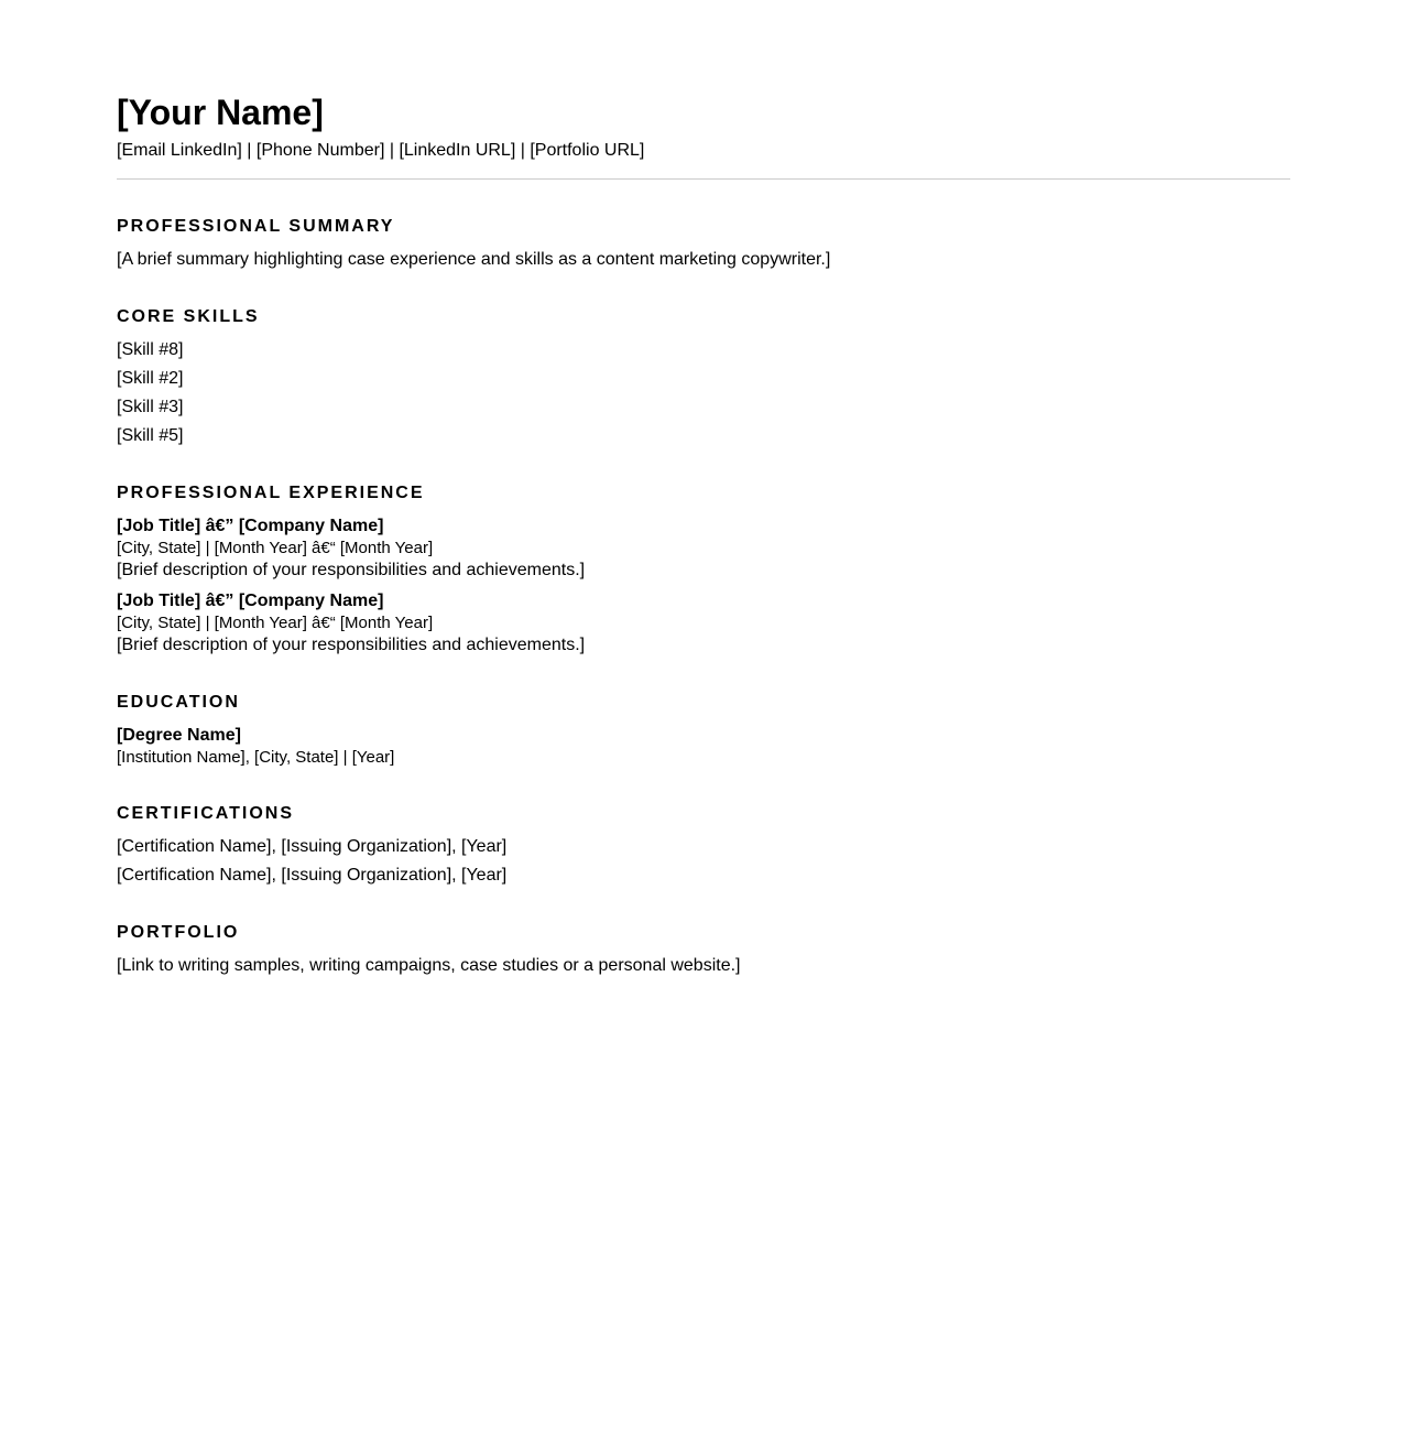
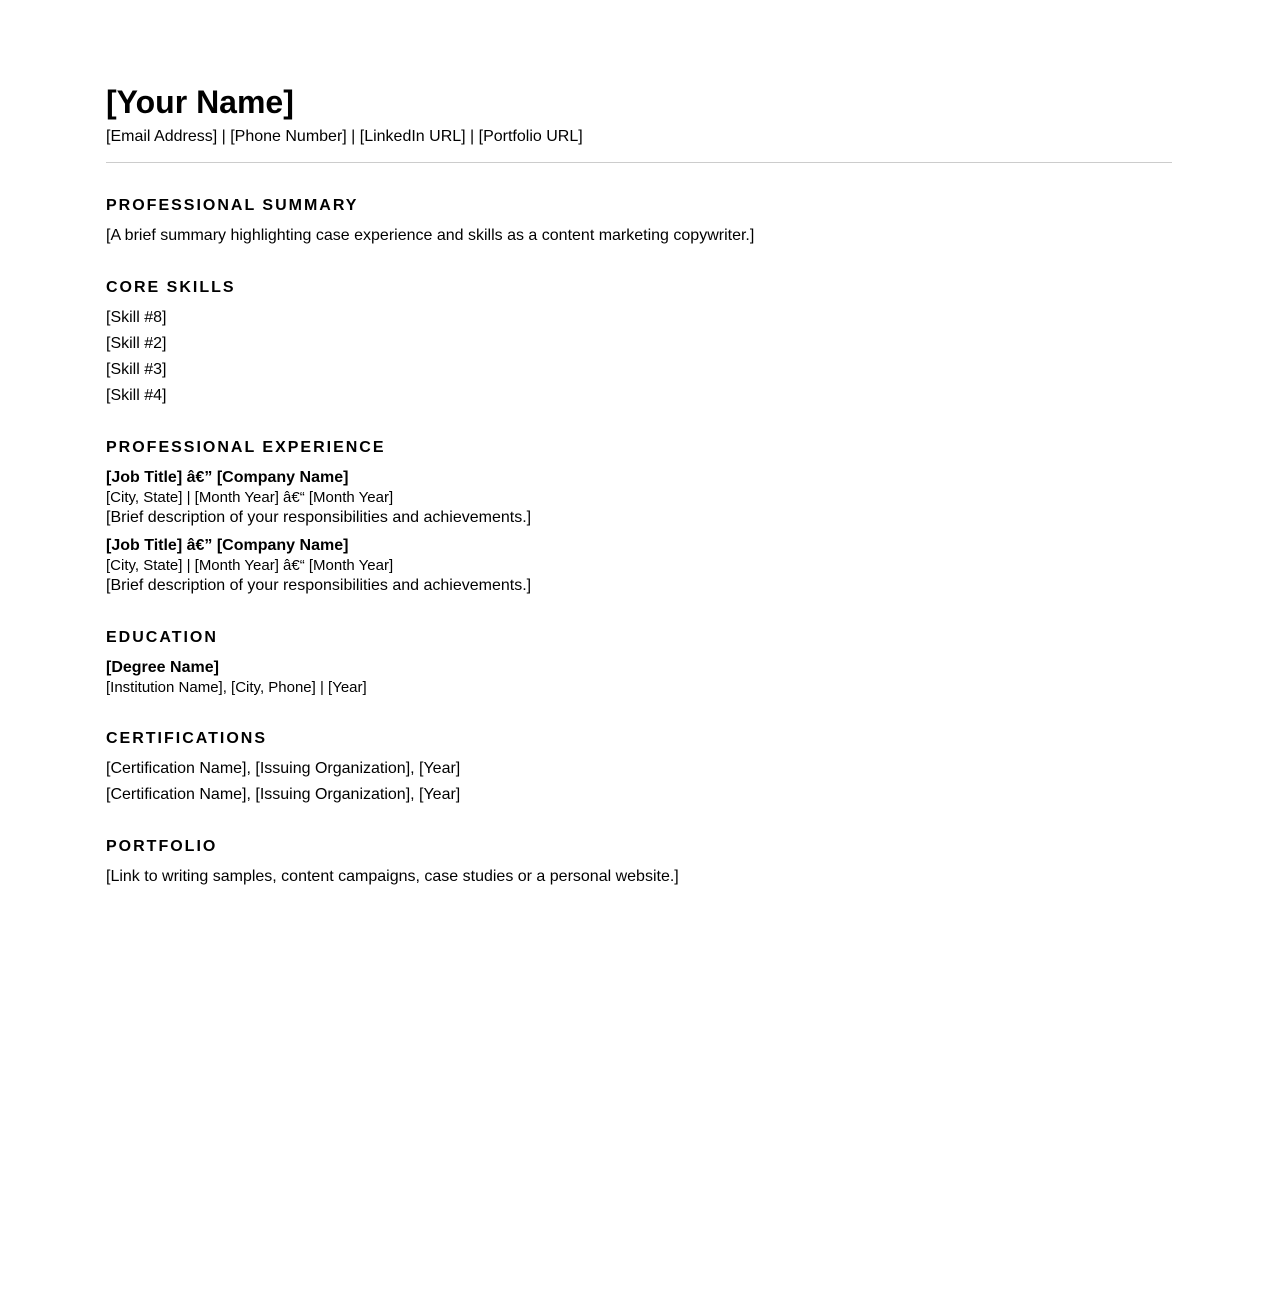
  [Your Name]
- [Email LinkedIn] | [Phone Number] | [LinkedIn URL] | [Portfolio URL]
+ [Email Address] | [Phone Number] | [LinkedIn URL] | [Portfolio URL]
  PROFESSIONAL SUMMARY
  [A brief summary highlighting case experience and skills as a content marketing copywriter.]
  CORE SKILLS
  [Skill #8]
  [Skill #2]
  [Skill #3]
- [Skill #5]
+ [Skill #4]
  PROFESSIONAL EXPERIENCE
  [Job Title] â€” [Company Name]
  [City, State] | [Month Year] â€“ [Month Year]
  [Brief description of your responsibilities and achievements.]
  [Job Title] â€” [Company Name]
  [City, State] | [Month Year] â€“ [Month Year]
  [Brief description of your responsibilities and achievements.]
  EDUCATION
  [Degree Name]
- [Institution Name], [City, State] | [Year]
+ [Institution Name], [City, Phone] | [Year]
  CERTIFICATIONS
  [Certification Name], [Issuing Organization], [Year]
  [Certification Name], [Issuing Organization], [Year]
  PORTFOLIO
- [Link to writing samples, writing campaigns, case studies or a personal website.]
+ [Link to writing samples, content campaigns, case studies or a personal website.]
